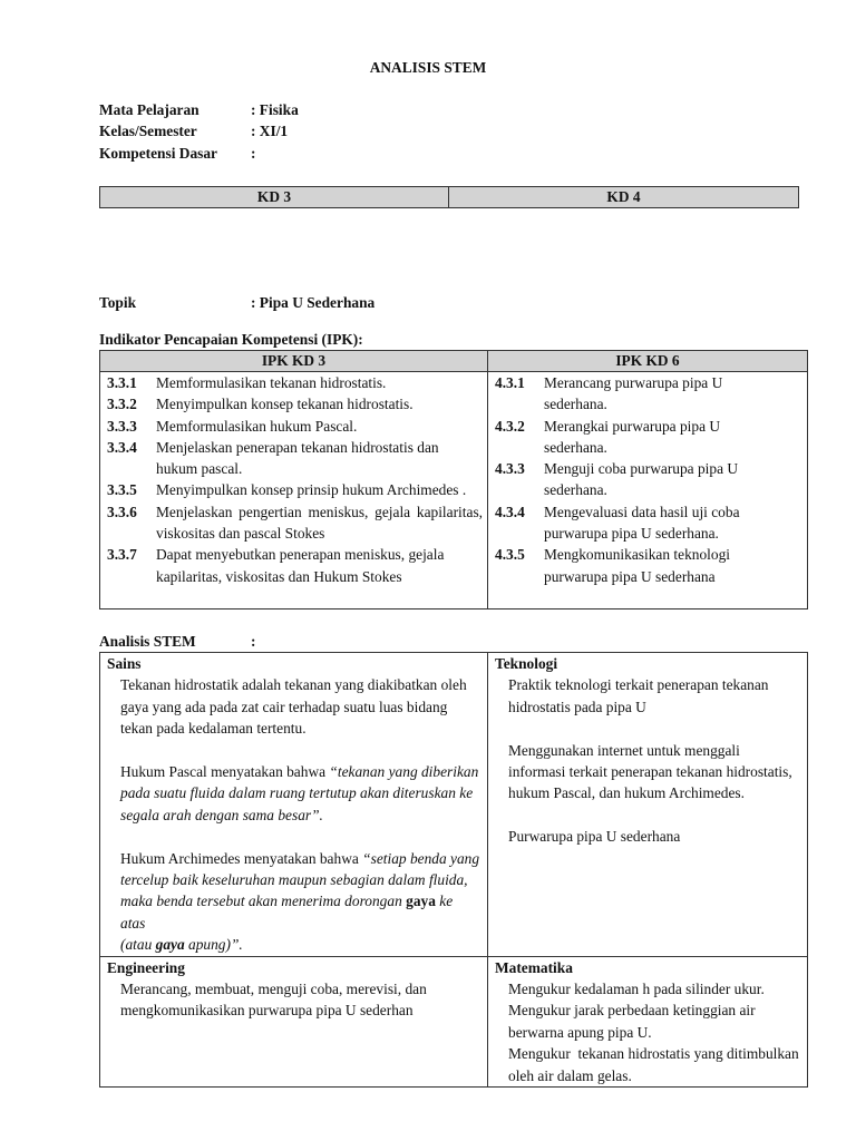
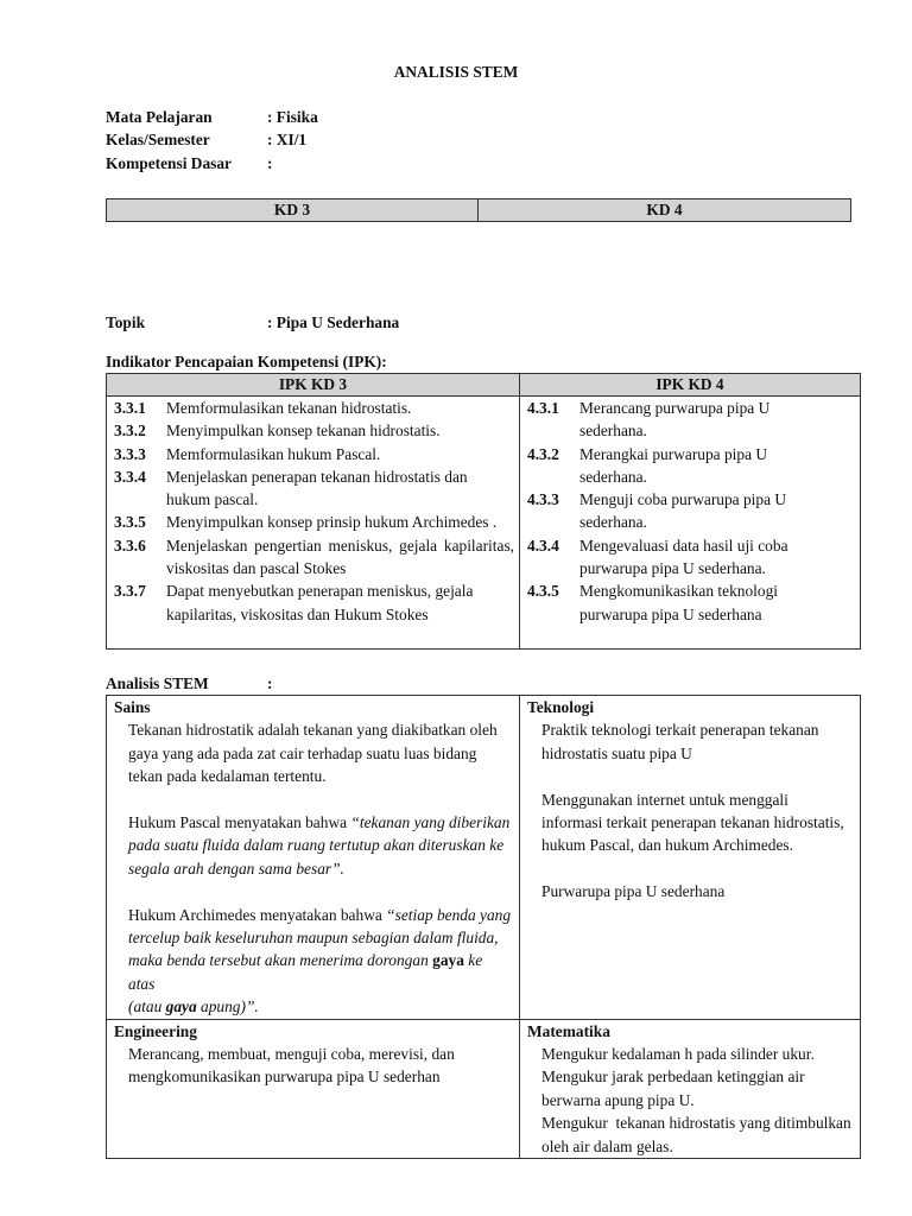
  ANALISIS STEM
  Mata Pelajaran : Fisika
  Kelas/Semester : XI/1
  Kompetensi Dasar :
  KD 3	KD 4
  Topik : Pipa U Sederhana
  Indikator Pencapaian Kompetensi (IPK):
- IPK KD 3	IPK KD 6
+ IPK KD 3	IPK KD 4
  3.3.1 Memformulasikan tekanan hidrostatis. 3.3.2 Menyimpulkan konsep tekanan hidrostatis. 3.3.3 Memformulasikan hukum Pascal. 3.3.4 Menjelaskan penerapan tekanan hidrostatis dan hukum pascal. 3.3.5 Menyimpulkan konsep prinsip hukum Archimedes . 3.3.6 Menjelaskan pengertian meniskus, gejala kapilaritas, viskositas dan pascal Stokes 3.3.7 Dapat menyebutkan penerapan meniskus, gejala kapilaritas, viskositas dan Hukum Stokes	4.3.1 Merancang purwarupa pipa U sederhana. 4.3.2 Merangkai purwarupa pipa U sederhana. 4.3.3 Menguji coba purwarupa pipa U sederhana. 4.3.4 Mengevaluasi data hasil uji coba purwarupa pipa U sederhana. 4.3.5 Mengkomunikasikan teknologi purwarupa pipa U sederhana
  Analisis STEM :
- Sains Tekanan hidrostatik adalah tekanan yang diakibatkan oleh gaya yang ada pada zat cair terhadap suatu luas bidang tekan pada kedalaman tertentu. Hukum Pascal menyatakan bahwa “tekanan yang diberikan pada suatu fluida dalam ruang tertutup akan diteruskan ke segala arah dengan sama besar”. Hukum Archimedes menyatakan bahwa “setiap benda yang tercelup baik keseluruhan maupun sebagian dalam fluida, maka benda tersebut akan menerima dorongan gaya ke atas(atau gaya apung)”.	Teknologi Praktik teknologi terkait penerapan tekanan hidrostatis pada pipa U Menggunakan internet untuk menggali informasi terkait penerapan tekanan hidrostatis, hukum Pascal, dan hukum Archimedes. Purwarupa pipa U sederhana
+ Sains Tekanan hidrostatik adalah tekanan yang diakibatkan oleh gaya yang ada pada zat cair terhadap suatu luas bidang tekan pada kedalaman tertentu. Hukum Pascal menyatakan bahwa “tekanan yang diberikan pada suatu fluida dalam ruang tertutup akan diteruskan ke segala arah dengan sama besar”. Hukum Archimedes menyatakan bahwa “setiap benda yang tercelup baik keseluruhan maupun sebagian dalam fluida, maka benda tersebut akan menerima dorongan gaya ke atas(atau gaya apung)”.	Teknologi Praktik teknologi terkait penerapan tekanan hidrostatis suatu pipa U Menggunakan internet untuk menggali informasi terkait penerapan tekanan hidrostatis, hukum Pascal, dan hukum Archimedes. Purwarupa pipa U sederhana
  Engineering Merancang, membuat, menguji coba, merevisi, dan mengkomunikasikan purwarupa pipa U sederhan	Matematika Mengukur kedalaman h pada silinder ukur. Mengukur jarak perbedaan ketinggian air berwarna apung pipa U. Mengukur tekanan hidrostatis yang ditimbulkan oleh air dalam gelas.
